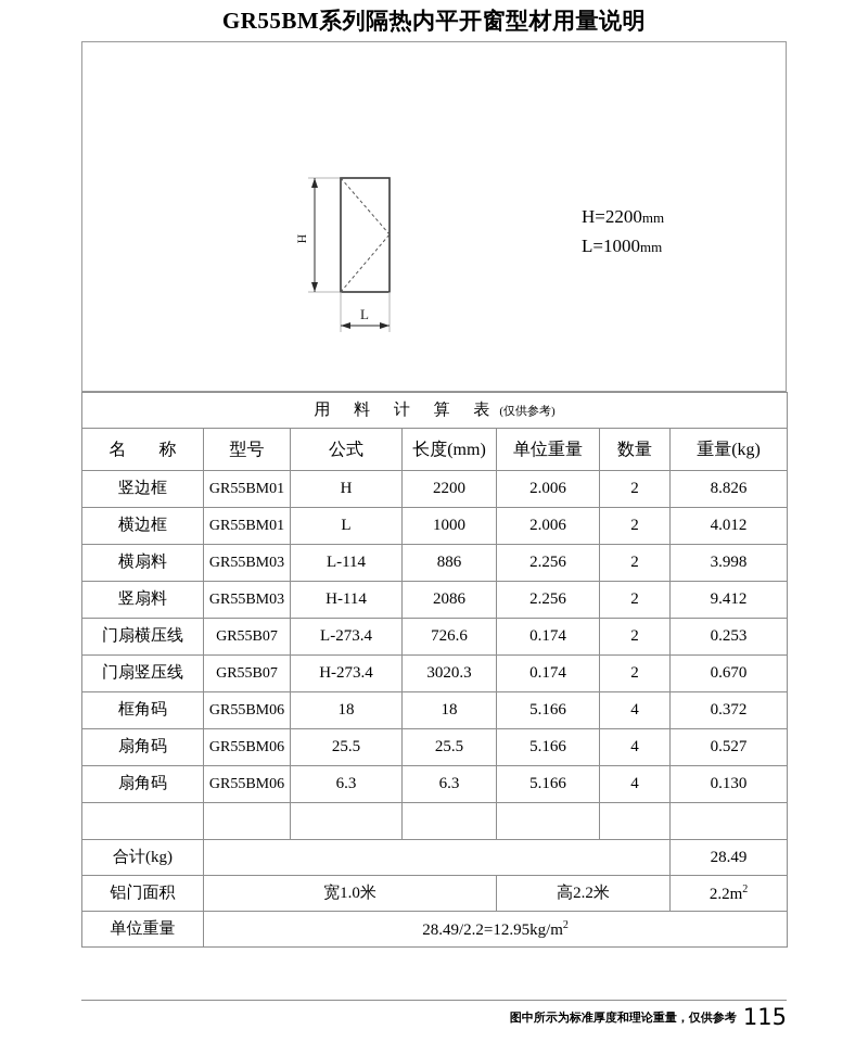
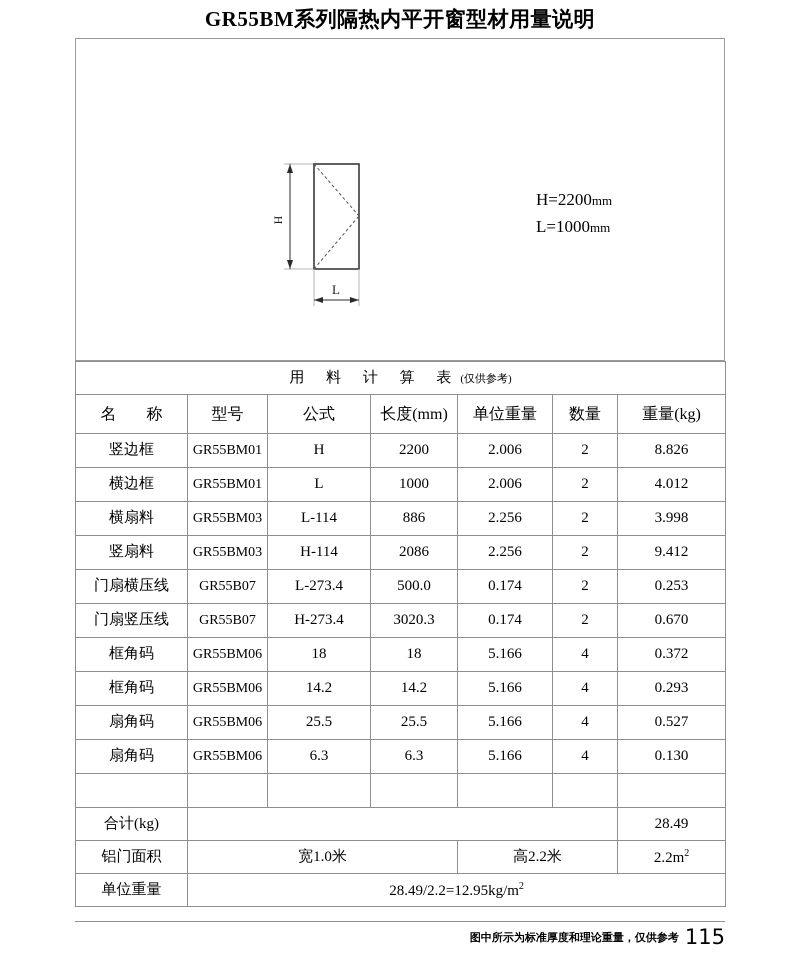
  GR55BM系列隔热内平开窗型材用量说明
  L
  H=2200mm
  L=1000mm
  用 料 计 算 表(仅供参考)
  名 称	型号	公式	长度(mm)	单位重量	数量	重量(kg)
  竖边框	GR55BM01	H	2200	2.006	2	8.826
  横边框	GR55BM01	L	1000	2.006	2	4.012
  横扇料	GR55BM03	L-114	886	2.256	2	3.998
  竖扇料	GR55BM03	H-114	2086	2.256	2	9.412
- 门扇横压线	GR55B07	L-273.4	726.6	0.174	2	0.253
+ 门扇横压线	GR55B07	L-273.4	500.0	0.174	2	0.253
  门扇竖压线	GR55B07	H-273.4	3020.3	0.174	2	0.670
  框角码	GR55BM06	18	18	5.166	4	0.372
+ 框角码	GR55BM06	14.2	14.2	5.166	4	0.293
  扇角码	GR55BM06	25.5	25.5	5.166	4	0.527
  扇角码	GR55BM06	6.3	6.3	5.166	4	0.130
  合计(kg)		28.49
  铝门面积	宽1.0米	高2.2米	2.2m2
  单位重量	28.49/2.2=12.95kg/m2
  图中所示为标准厚度和理论重量，仅供参考 115
